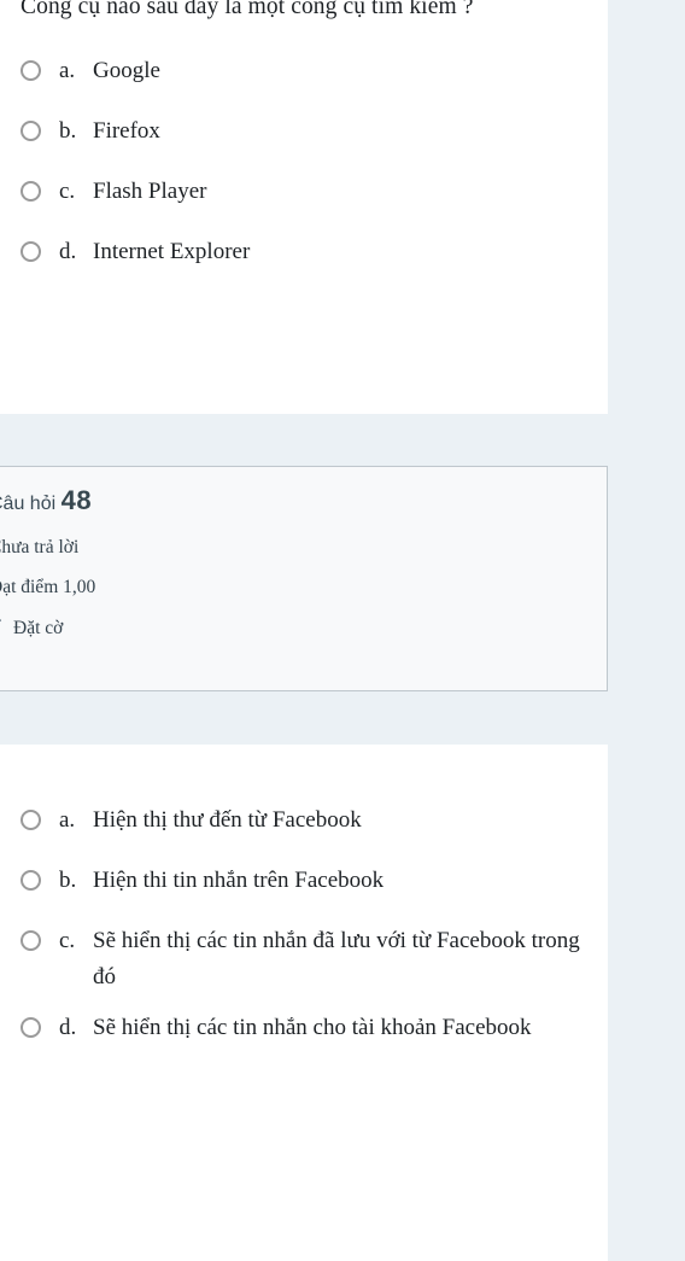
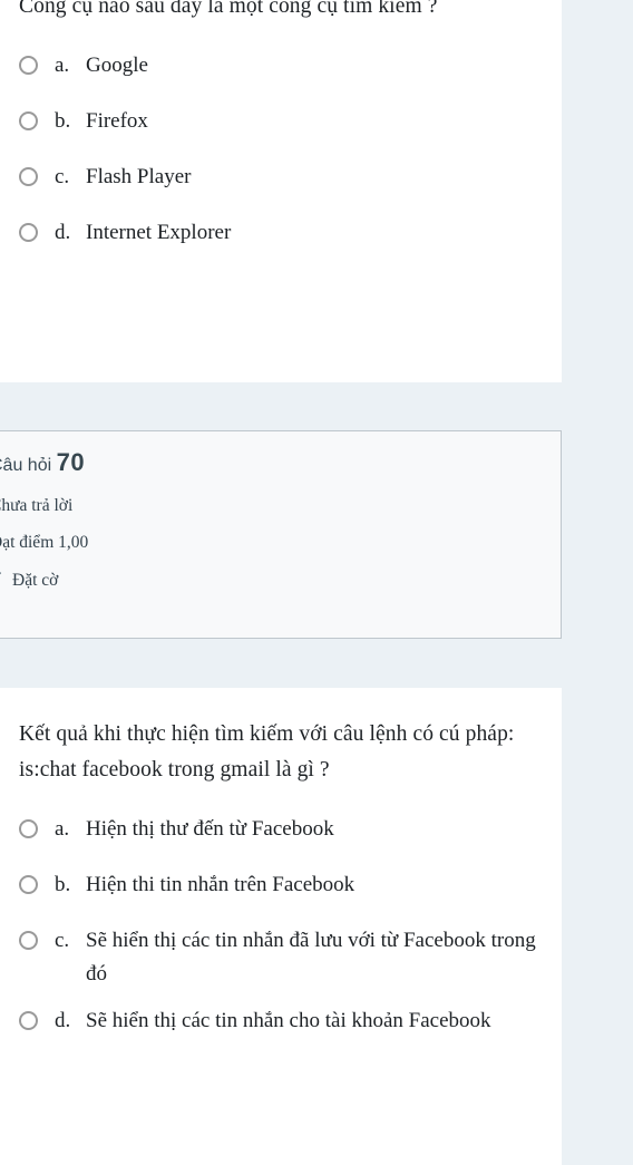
  Công cụ nào sau đây là một công cụ tìm kiếm ?
  a.
  Google
  b.
  Firefox
  c.
  Flash Player
  d.
  Internet Explorer
- âu hỏi 48
+ âu hỏi 70
  hưa trả lời
  ạt điểm 1,00
  Đặt cờ
+ Kết quả khi thực hiện tìm kiếm với câu lệnh có cú pháp: is:chat facebook trong gmail là gì ?
  a.
  Hiện thị thư đến từ Facebook
  b.
  Hiện thi tin nhắn trên Facebook
  c.
  Sẽ hiển thị các tin nhắn đã lưu với từ Facebook trong đó
  d.
  Sẽ hiển thị các tin nhắn cho tài khoản Facebook
